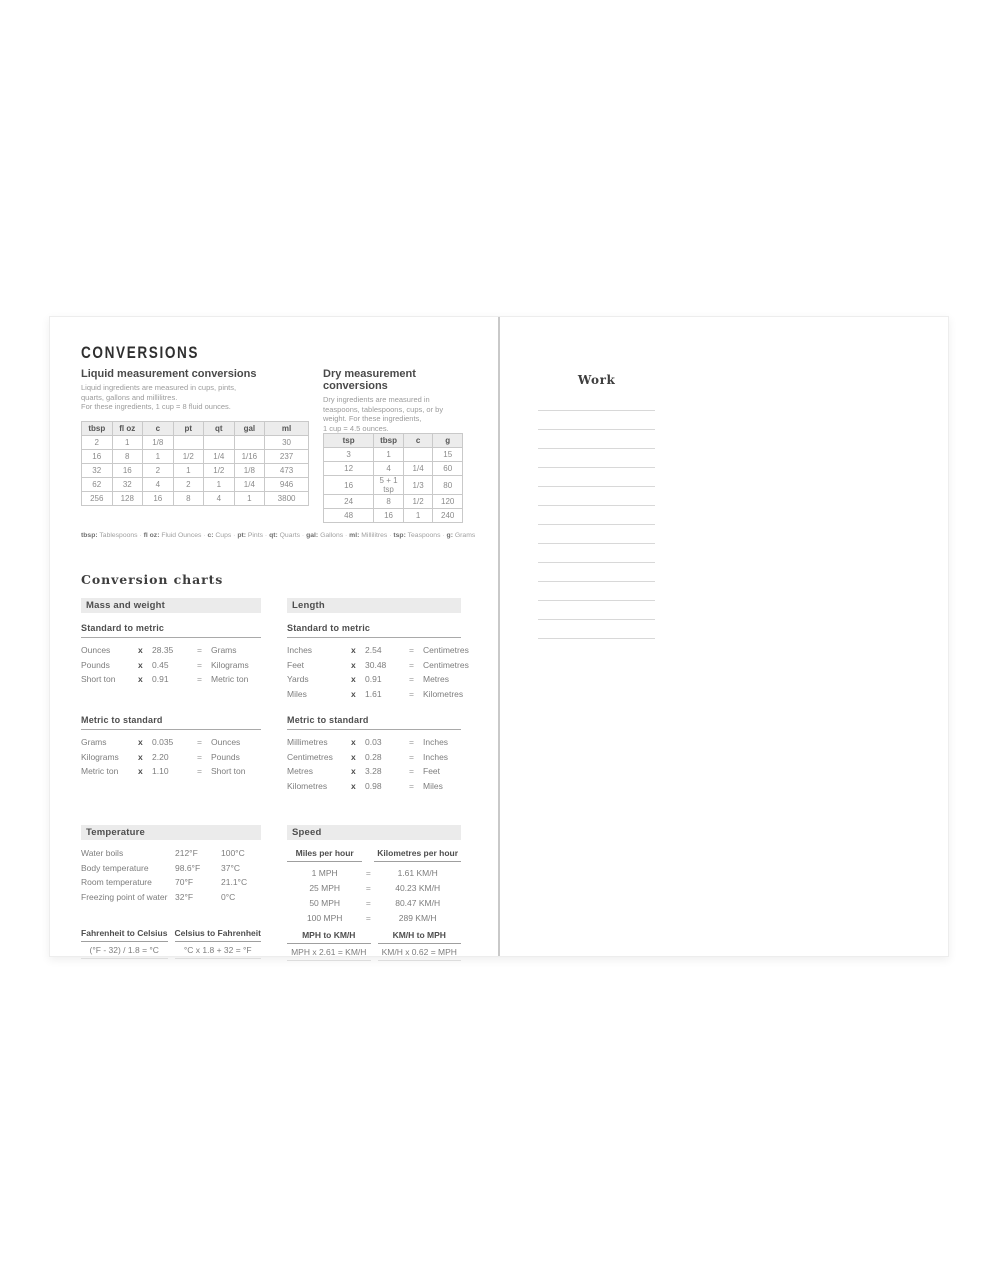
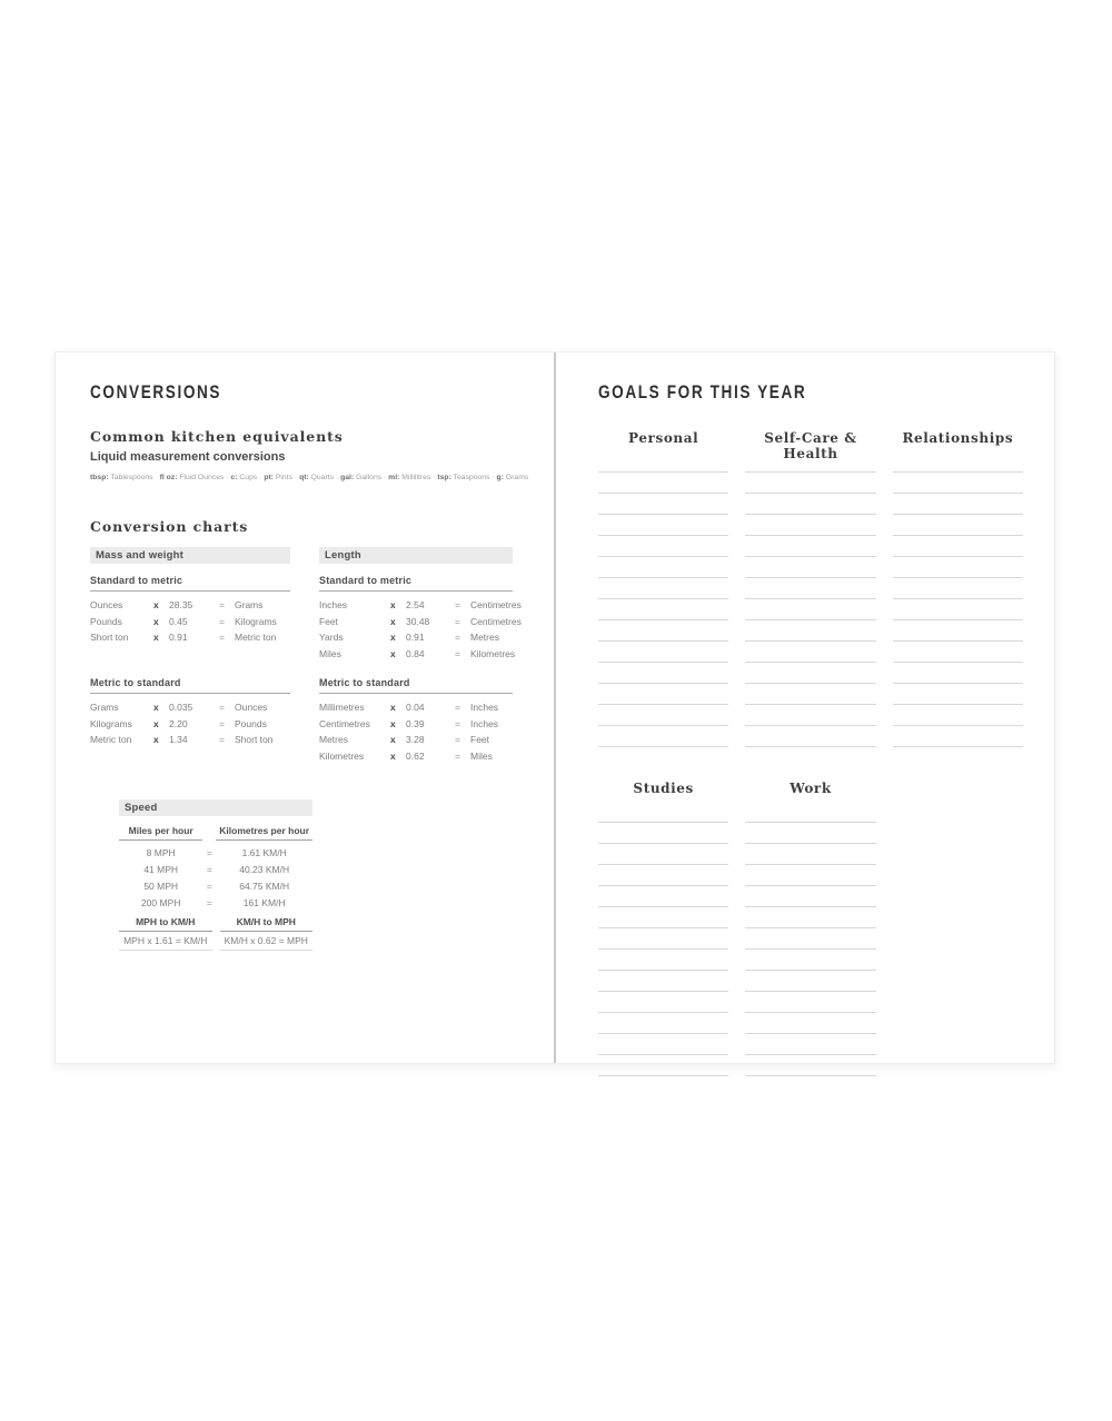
  CONVERSIONS
+ Common kitchen equivalents
  Liquid measurement conversions
- Liquid ingredients are measured in cups, pints,
- quarts, gallons and millilitres.
- For these ingredients, 1 cup = 8 fluid ounces.
- 	tbsp	fl oz	c	pt	qt	gal	ml
- 	2	1	1/8				30
- 	16	8	1	1/2	1/4	1/16	237
- 	32	16	2	1	1/2	1/8	473
- 	62	32	4	2	1	1/4	946
- 	256	128	16	8	4	1	3800
- Dry measurement conversions
- Dry ingredients are measured in
- teaspoons, tablespoons, cups, or by
- weight. For these ingredients,
- 1 cup = 4.5 ounces.
- 	tsp	tbsp	c	g
- 	3	1		15
- 	12	4	1/4	60
- 	16	5 + 1 tsp	1/3	80
- 	24	8	1/2	120
- 	48	16	1	240
  Conversion charts
  Mass and weight
  Standard to metric
  Ounces
  x
  28.35
  =
  Grams
  Pounds
  x
  0.45
  =
  Kilograms
  Short ton
  x
  0.91
  =
  Metric ton
  Metric to standard
  Grams
  x
  0.035
  =
  Ounces
  Kilograms
  x
  2.20
  =
  Pounds
  Metric ton
  x
- 1.10
+ 1.34
  =
  Short ton
  Length
  Standard to metric
  Inches
  x
  2.54
  =
  Centimetres
  Feet
  x
  30.48
  =
  Centimetres
  Yards
  x
  0.91
  =
  Metres
  Miles
  x
- 1.61
+ 0.84
  =
  Kilometres
  Metric to standard
  Millimetres
  x
- 0.03
+ 0.04
  =
  Inches
  Centimetres
  x
- 0.28
+ 0.39
  =
  Inches
  Metres
  x
  3.28
  =
  Feet
  Kilometres
  x
- 0.98
+ 0.62
  =
  Miles
- Temperature
- Water boils
- 212°F
- 100°C
- Body temperature
- 98.6°F
- 37°C
- Room temperature
- 70°F
- 21.1°C
- Freezing point of water
- 32°F
- 0°C
- Fahrenheit to Celsius
- (°F - 32) / 1.8 = °C
- Celsius to Fahrenheit
- °C x 1.8 + 32 = °F
  Speed
  Miles per hour
  Kilometres per hour
- 1 MPH
+ 8 MPH
  =
  1.61 KM/H
- 25 MPH
+ 41 MPH
  =
  40.23 KM/H
  50 MPH
  =
- 80.47 KM/H
+ 64.75 KM/H
- 100 MPH
+ 200 MPH
  =
- 289 KM/H
+ 161 KM/H
  MPH to KM/H
- MPH x 2.61 = KM/H
+ MPH x 1.61 = KM/H
  KM/H to MPH
  KM/H x 0.62 = MPH
+ GOALS FOR THIS YEAR
+ Personal
+ Self-Care & Health
+ Relationships
+ Studies
  Work
